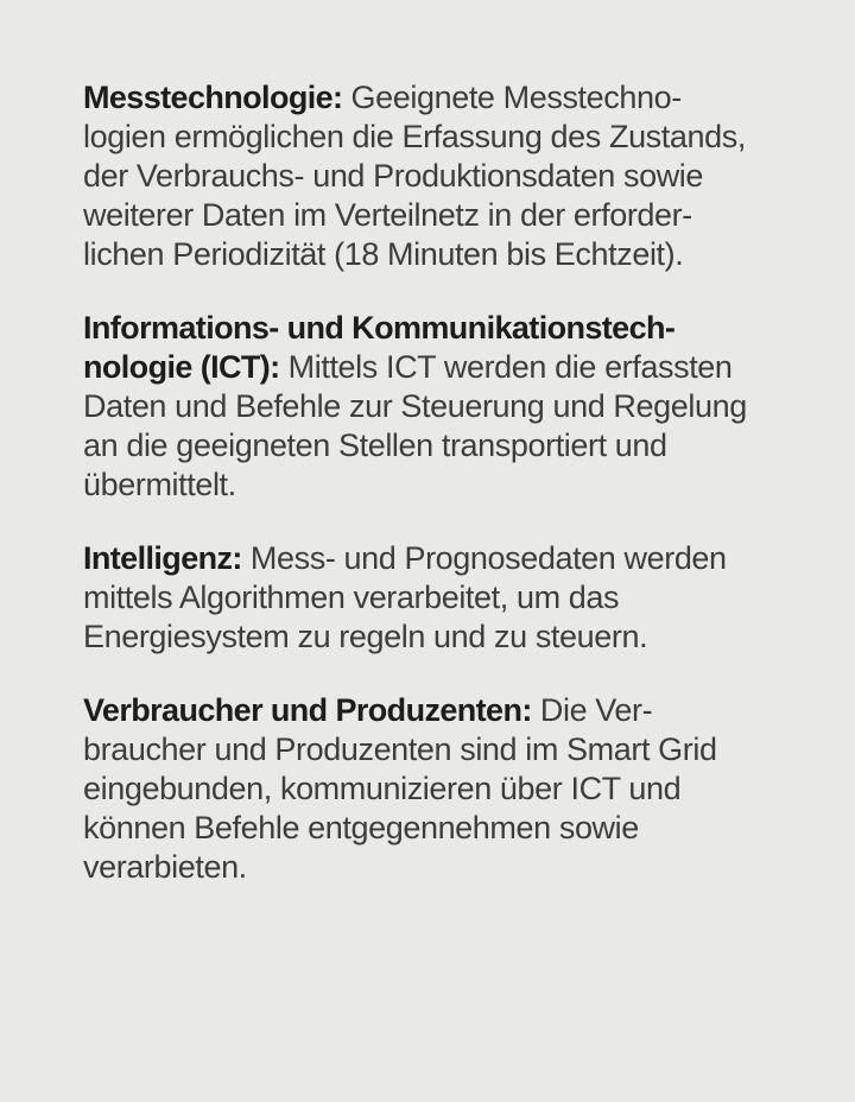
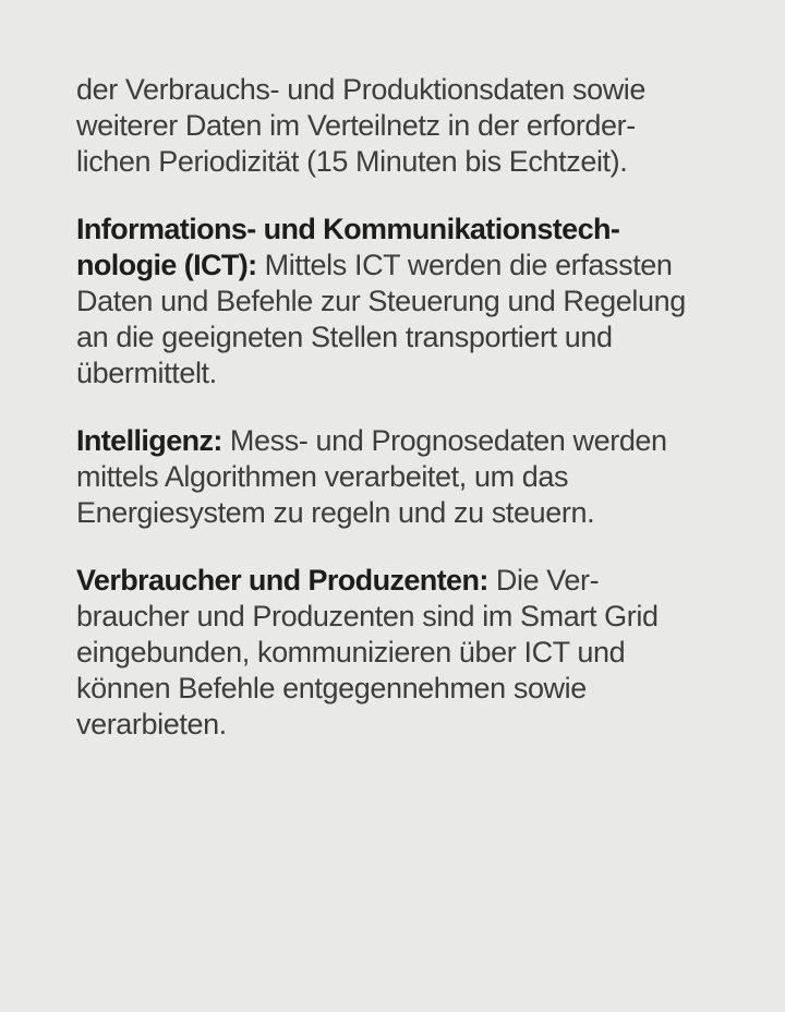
- Messtechnologie: Geeignete Messtechno-
- logien ermöglichen die Erfassung des Zustands,
  der Verbrauchs- und Produktionsdaten sowie
  weiterer Daten im Verteilnetz in der erforder-
- lichen Periodizität (18 Minuten bis Echtzeit).
+ lichen Periodizität (15 Minuten bis Echtzeit).
  Informations- und Kommunikationstech-
  nologie (ICT): Mittels ICT werden die erfassten
  Daten und Befehle zur Steuerung und Regelung
  an die geeigneten Stellen transportiert und
  übermittelt.
  Intelligenz: Mess- und Prognosedaten werden
  mittels Algorithmen verarbeitet, um das
  Energiesystem zu regeln und zu steuern.
  Verbraucher und Produzenten: Die Ver-
  braucher und Produzenten sind im Smart Grid
  eingebunden, kommunizieren über ICT und
  können Befehle entgegennehmen sowie
  verarbieten.
